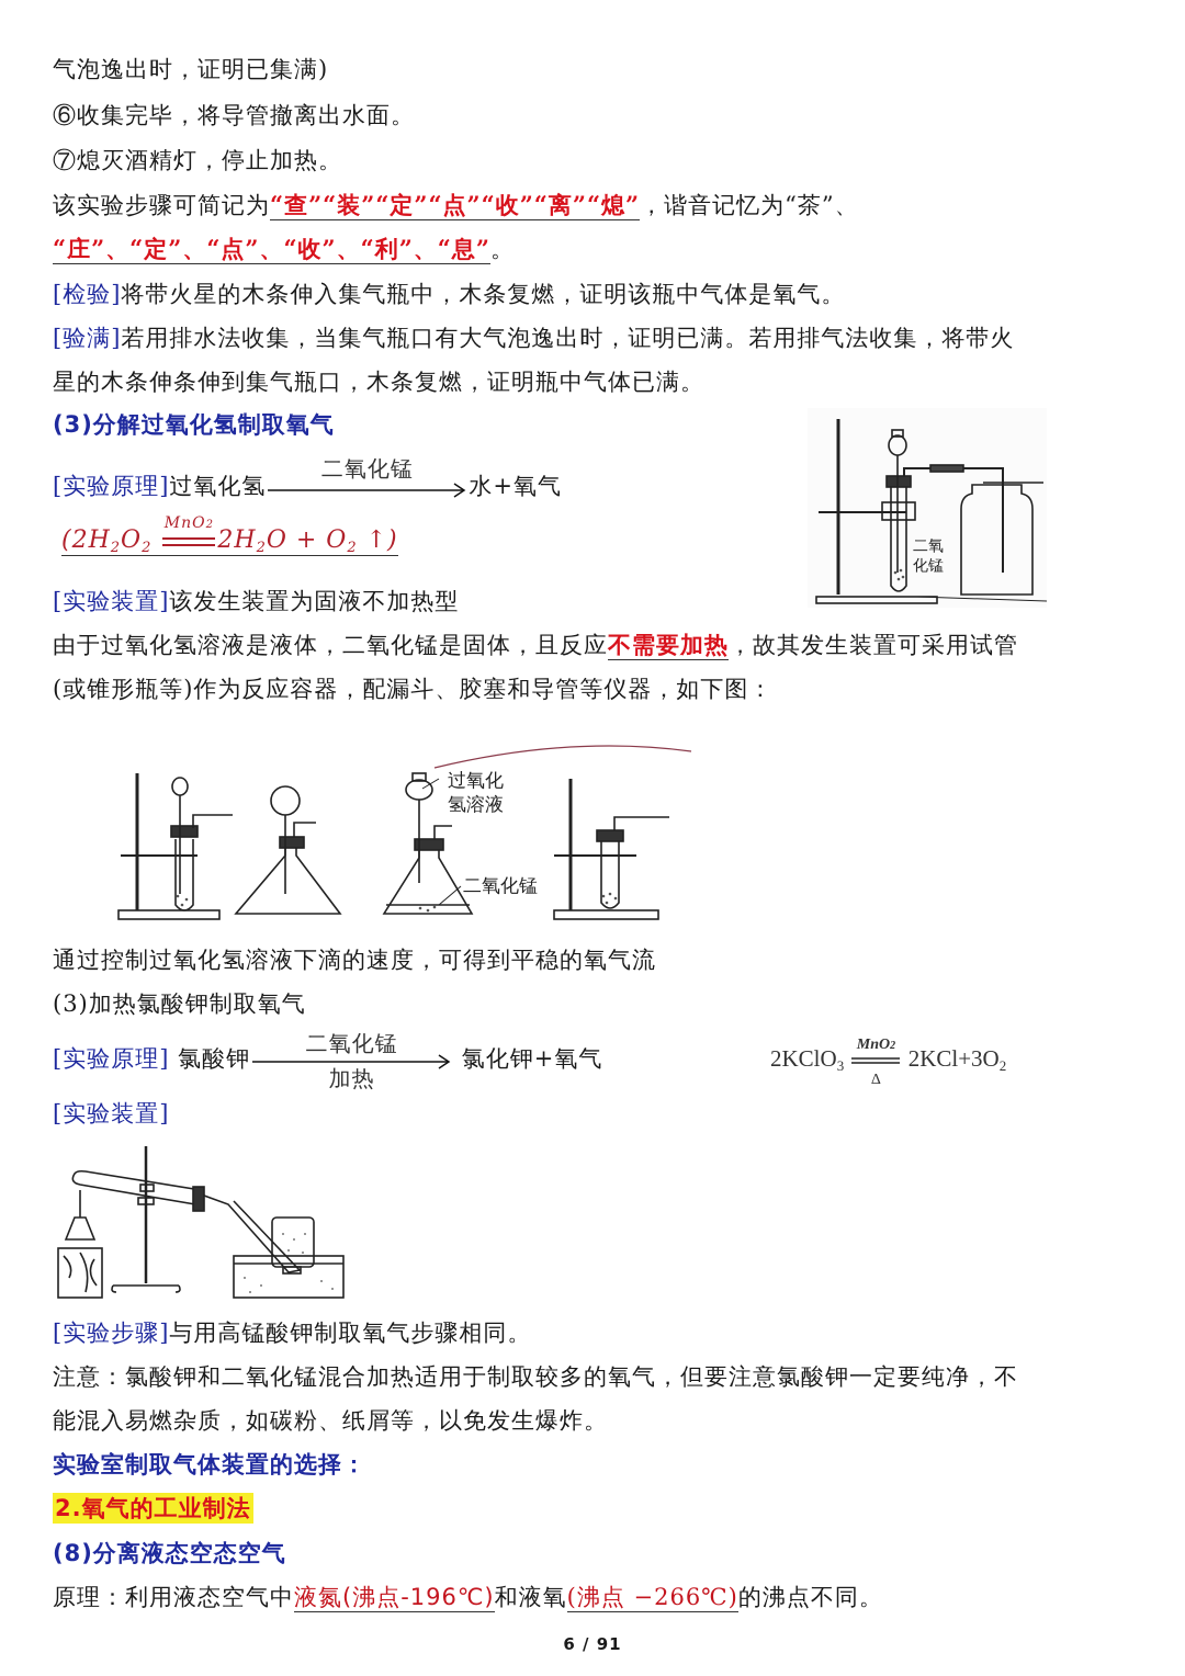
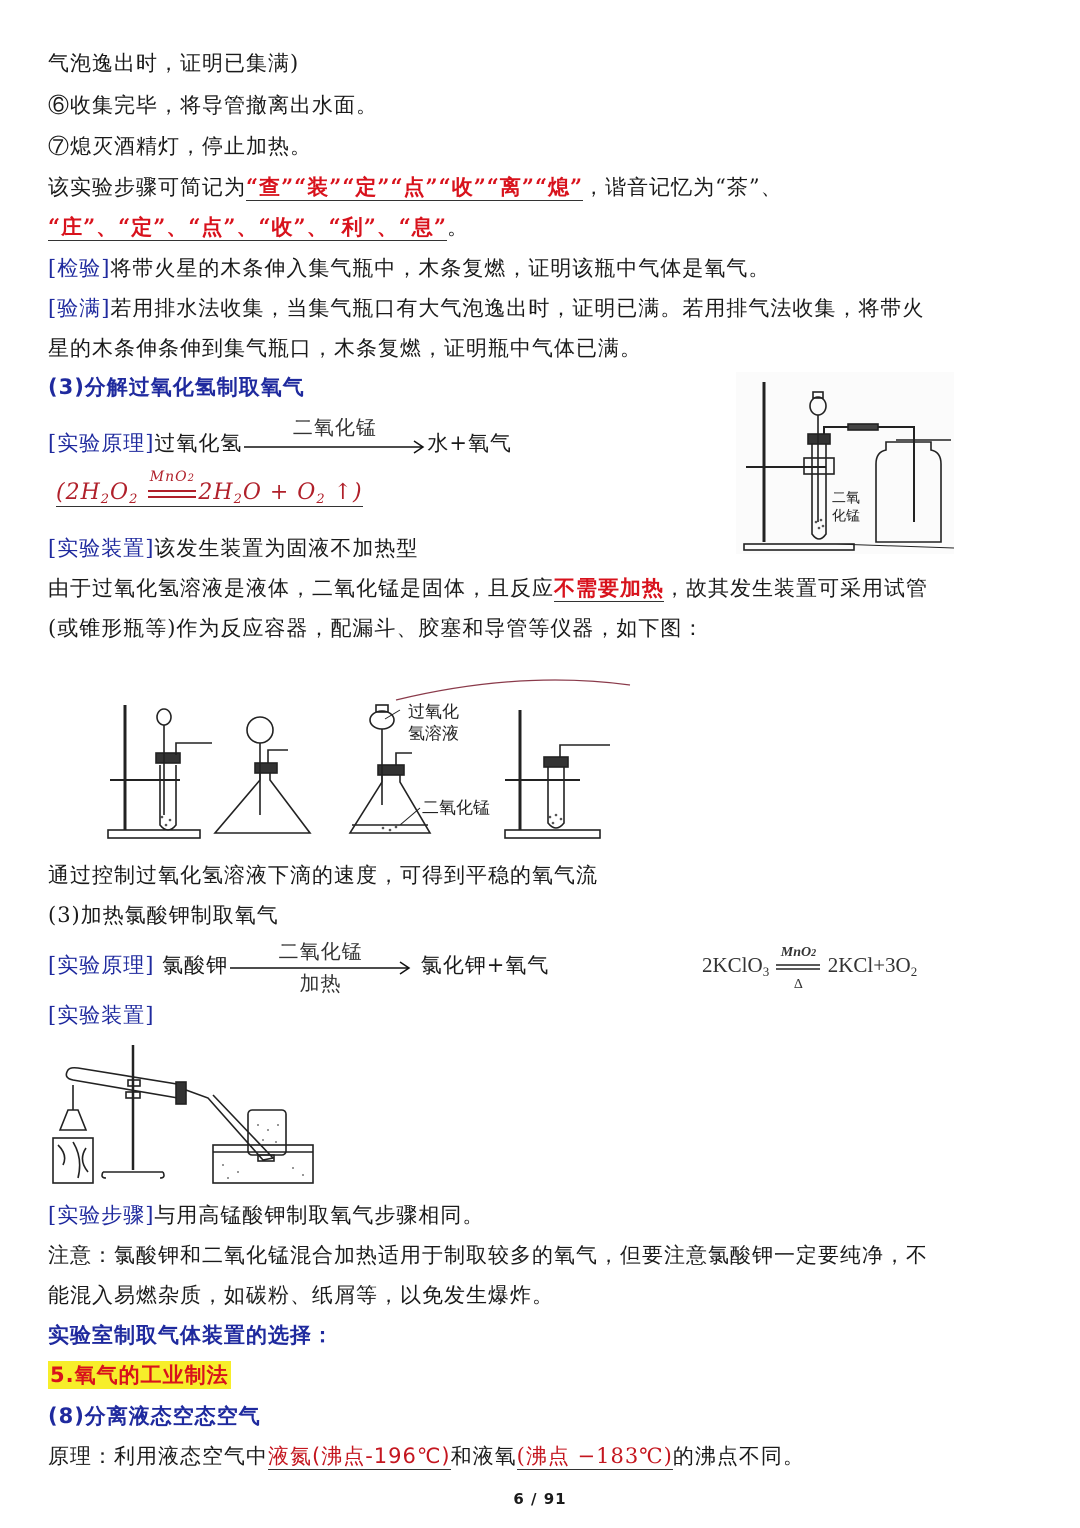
  气泡逸出时，证明已集满)
  ⑥收集完毕，将导管撤离出水面。
  ⑦熄灭酒精灯，停止加热。
  该实验步骤可简记为“查”“装”“定”“点”“收”“离”“熄”，谐音记忆为“茶”、
  “庄”、“定”、“点”、“收”、“利”、“息”。
  [检验]将带火星的木条伸入集气瓶中，木条复燃，证明该瓶中气体是氧气。
  [验满]若用排水法收集，当集气瓶口有大气泡逸出时，证明已满。若用排气法收集，将带火
  星的木条伸条伸到集气瓶口，木条复燃，证明瓶中气体已满。
  (3)分解过氧化氢制取氧气
  [实验原理]过氧化氢
  二氧化锰
  水+氧气
  (2H2O2
  MnO2
  2H2O + O2 ↑)
  二氧
  化锰
  [实验装置]该发生装置为固液不加热型
  由于过氧化氢溶液是液体，二氧化锰是固体，且反应不需要加热，故其发生装置可采用试管
  (或锥形瓶等)作为反应容器，配漏斗、胶塞和导管等仪器，如下图：
  过氧化
  氢溶液
  二氧化锰
  通过控制过氧化氢溶液下滴的速度，可得到平稳的氧气流
  (3)加热氯酸钾制取氧气
  [实验原理] 氯酸钾
  二氧化锰
  加热
  氯化钾+氧气
  2KClO3
  MnO2
  Δ
  2KCl+3O2
  [实验装置]
  [实验步骤]与用高锰酸钾制取氧气步骤相同。
  注意：氯酸钾和二氧化锰混合加热适用于制取较多的氧气，但要注意氯酸钾一定要纯净，不
  能混入易燃杂质，如碳粉、纸屑等，以免发生爆炸。
  实验室制取气体装置的选择：
- 2.氧气的工业制法
+ 5.氧气的工业制法
  (8)分离液态空态空气
- 原理：利用液态空气中液氮(沸点-196℃)和液氧(沸点 −266℃)的沸点不同。
+ 原理：利用液态空气中液氮(沸点-196℃)和液氧(沸点 −183℃)的沸点不同。
  6 / 91
